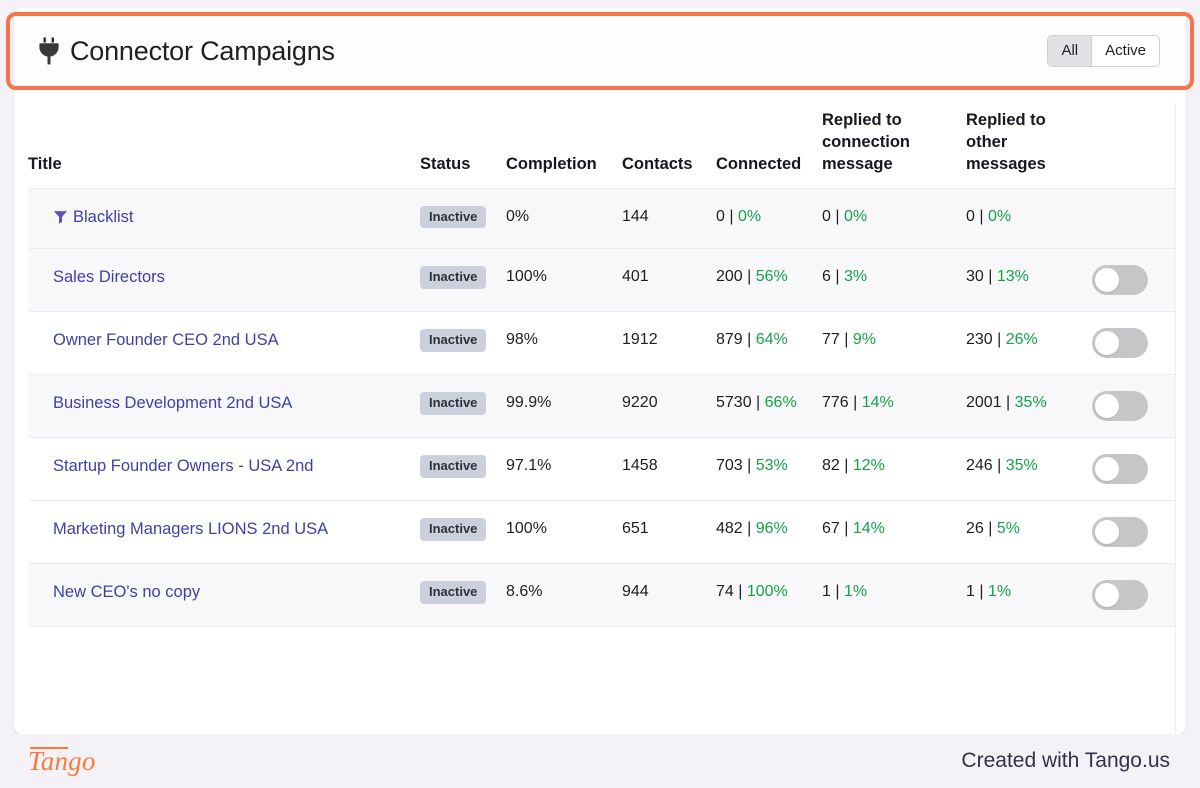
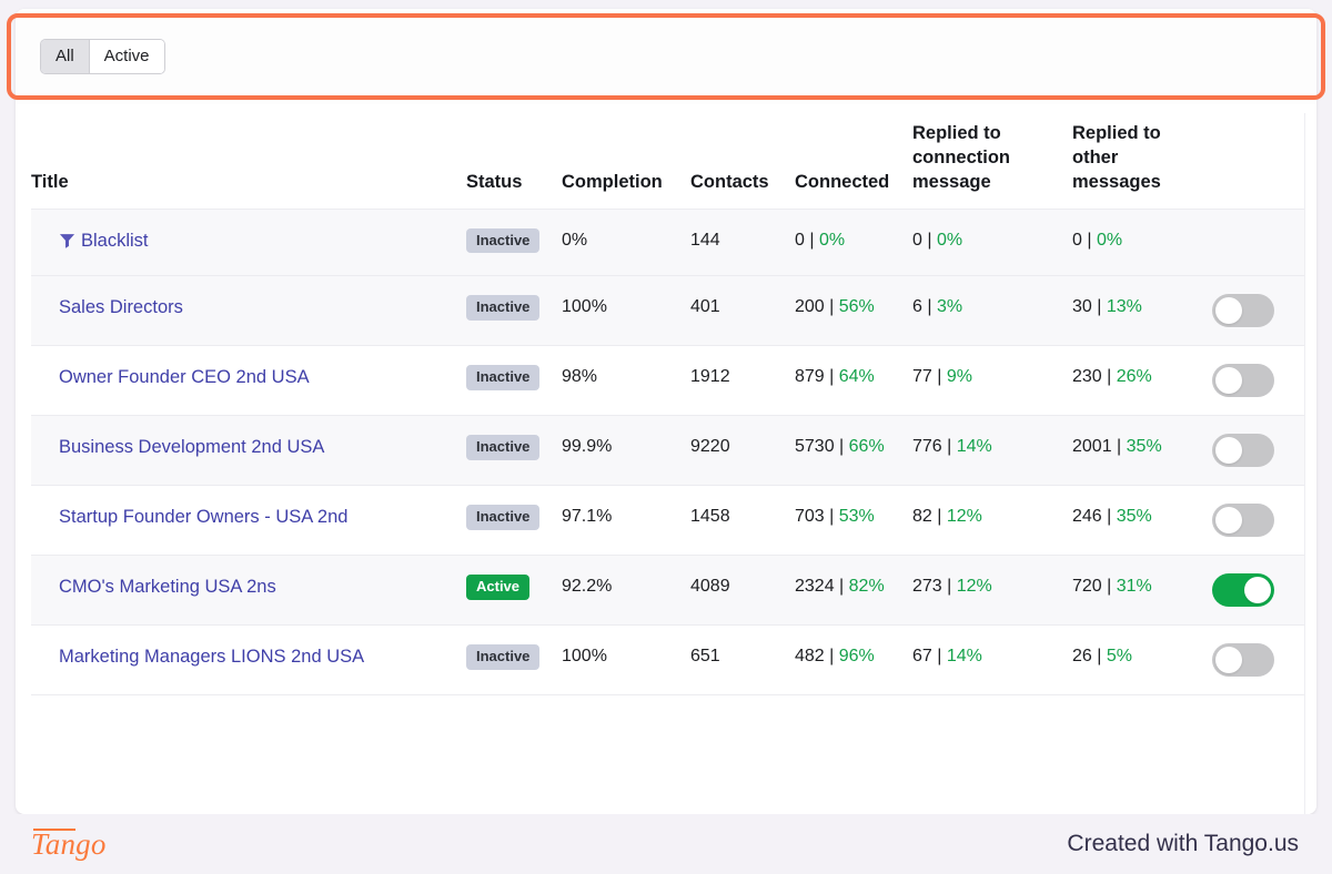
  Title	Status	Completion	Contacts	Connected	Replied to connection message	Replied to other messages
  Blacklist	Inactive	0%	144	0 | 0%	0 | 0%	0 | 0%
  Sales Directors	Inactive	100%	401	200 | 56%	6 | 3%	30 | 13%
  Owner Founder CEO 2nd USA	Inactive	98%	1912	879 | 64%	77 | 9%	230 | 26%
  Business Development 2nd USA	Inactive	99.9%	9220	5730 | 66%	776 | 14%	2001 | 35%
  Startup Founder Owners - USA 2nd	Inactive	97.1%	1458	703 | 53%	82 | 12%	246 | 35%
+ CMO's Marketing USA 2ns	Active	92.2%	4089	2324 | 82%	273 | 12%	720 | 31%
  Marketing Managers LIONS 2nd USA	Inactive	100%	651	482 | 96%	67 | 14%	26 | 5%
- New CEO's no copy	Inactive	8.6%	944	74 | 100%	1 | 1%	1 | 1%
- Connector Campaigns
  All
  Active
  Tango
  Created with Tango.us
